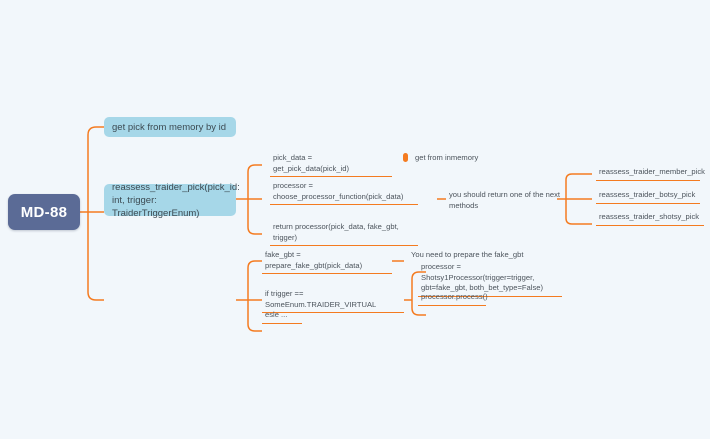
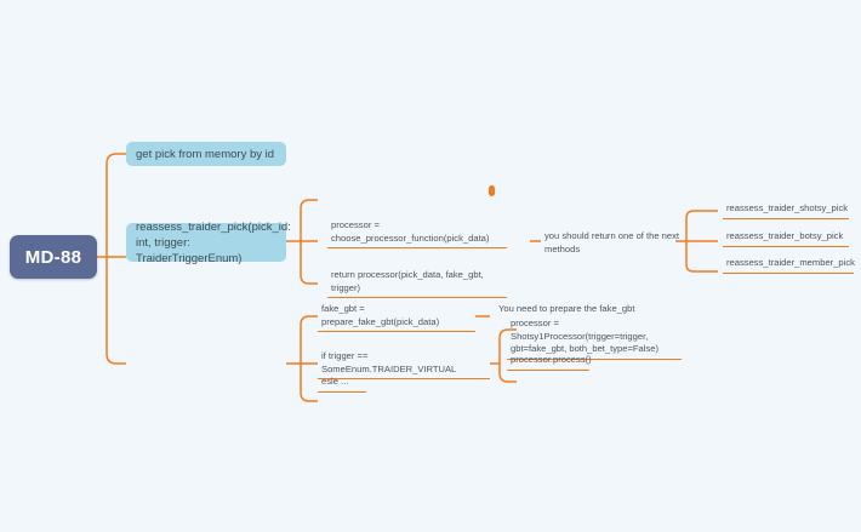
  MD-88
  get pick from memory by id
  reassess_traider_pick(pick_id: int, trigger: TraiderTriggerEnum)
- pick_data = get_pick_data(pick_id)
- get from inmemory
  processor = choose_processor_function(pick_data)
  you should return one of the next methods
  return processor(pick_data, fake_gbt, trigger)
- reassess_traider_member_pick
+ reassess_traider_shotsy_pick
  reassess_traider_botsy_pick
- reassess_traider_shotsy_pick
+ reassess_traider_member_pick
  fake_gbt = prepare_fake_gbt(pick_data)
  You need to prepare the fake_gbt
  if trigger == SomeEnum.TRAIDER_VIRTUAL
  processor = Shotsy1Processor(trigger=trigger, gbt=fake_gbt, both_bet_type=False)
  processor.process()
  esle ...
